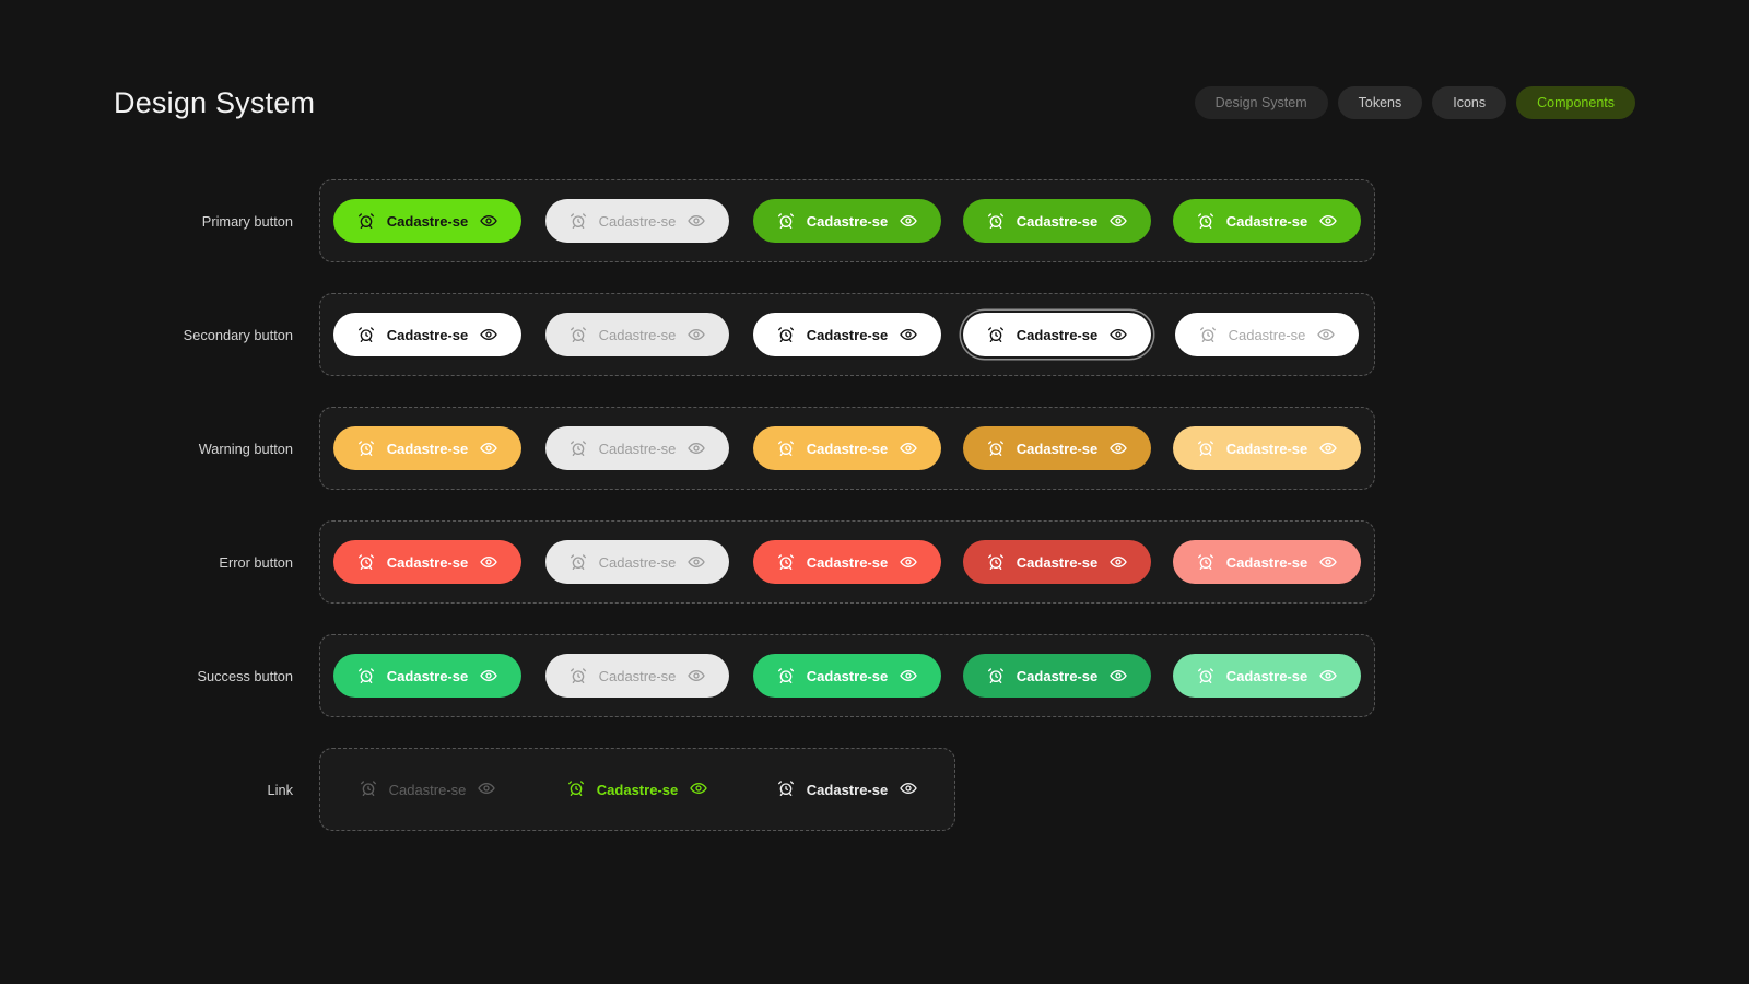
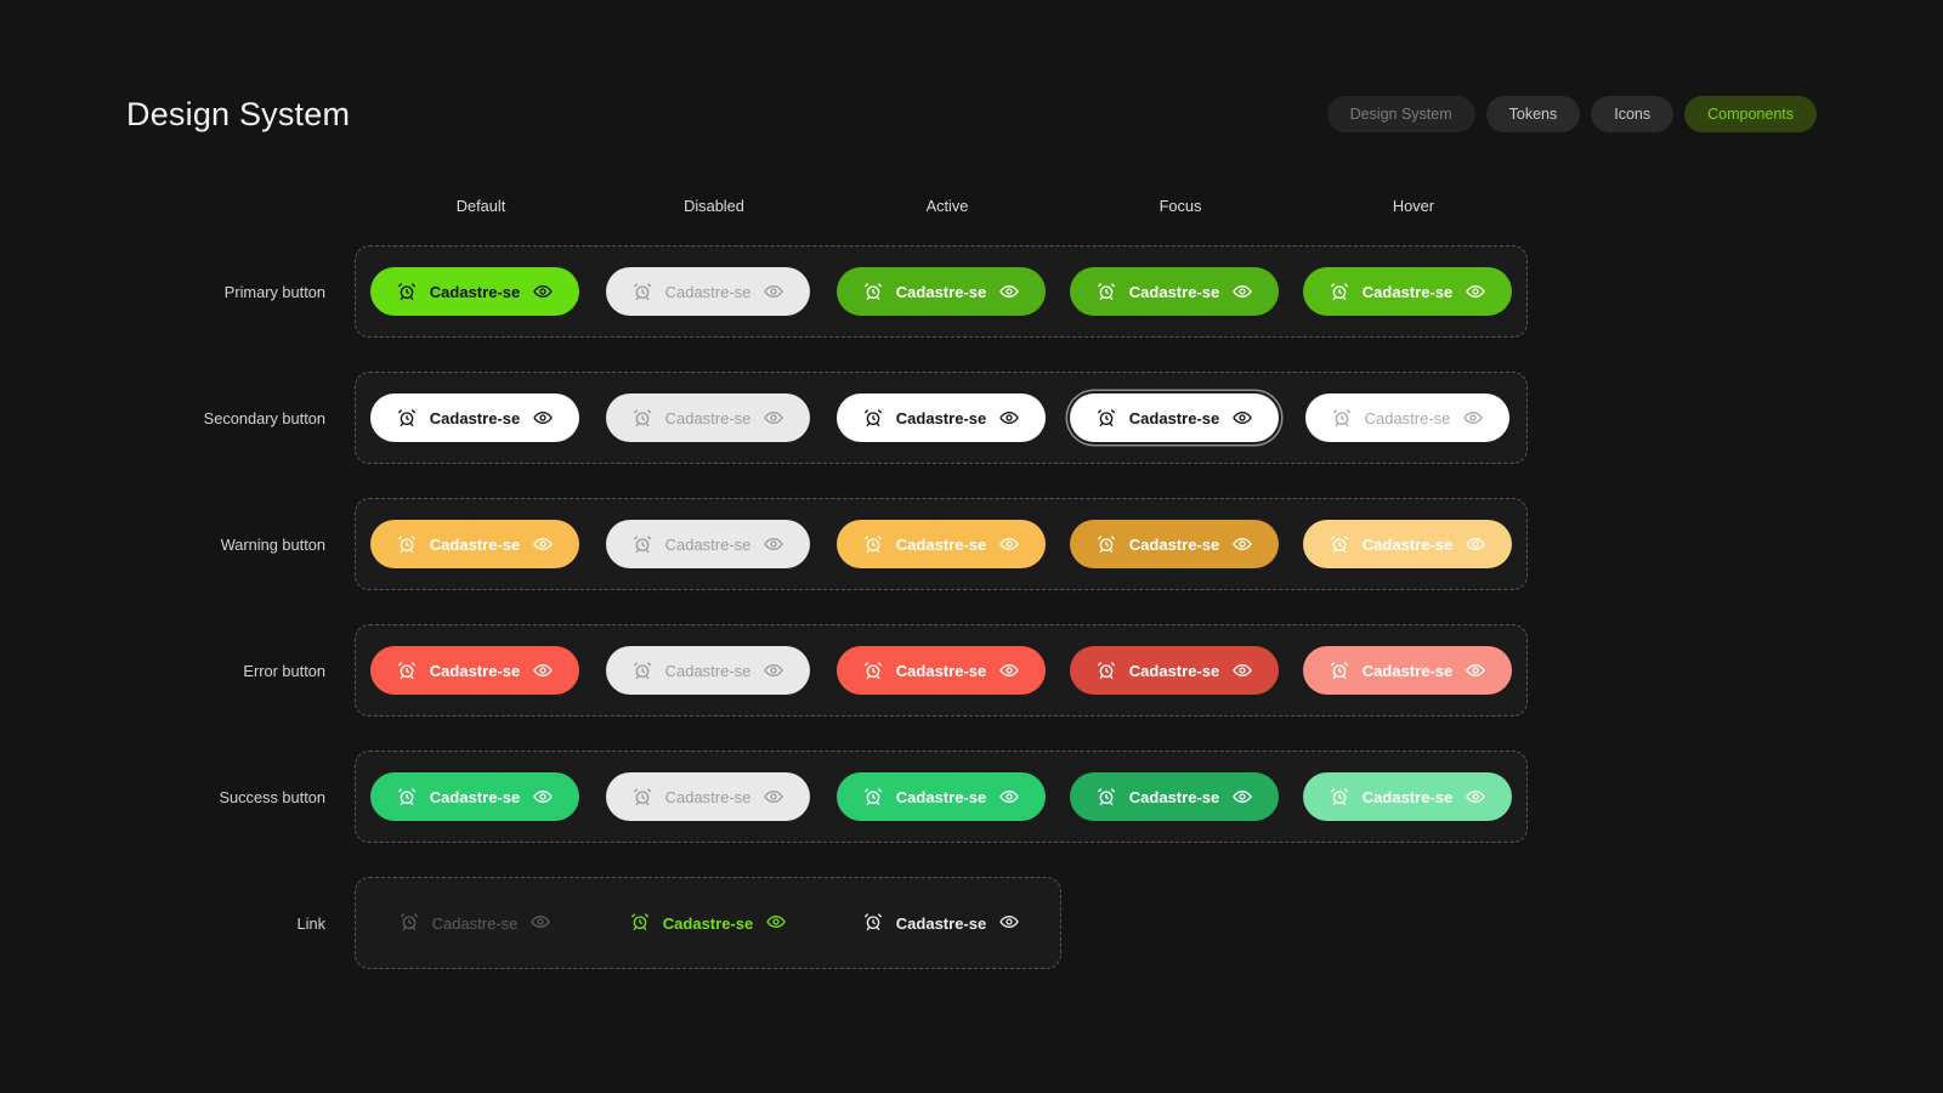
  Design System
  Design System
  Tokens
  Icons
  Components
+ Default
+ Disabled
+ Active
+ Focus
+ Hover
  Primary button
  Cadastre-se
  Cadastre-se
  Cadastre-se
  Cadastre-se
  Cadastre-se
  Secondary button
  Cadastre-se
  Cadastre-se
  Cadastre-se
  Cadastre-se
  Cadastre-se
  Warning button
  Cadastre-se
  Cadastre-se
  Cadastre-se
  Cadastre-se
  Cadastre-se
  Error button
  Cadastre-se
  Cadastre-se
  Cadastre-se
  Cadastre-se
  Cadastre-se
  Success button
  Cadastre-se
  Cadastre-se
  Cadastre-se
  Cadastre-se
  Cadastre-se
  Link
  Cadastre-se
  Cadastre-se
  Cadastre-se
